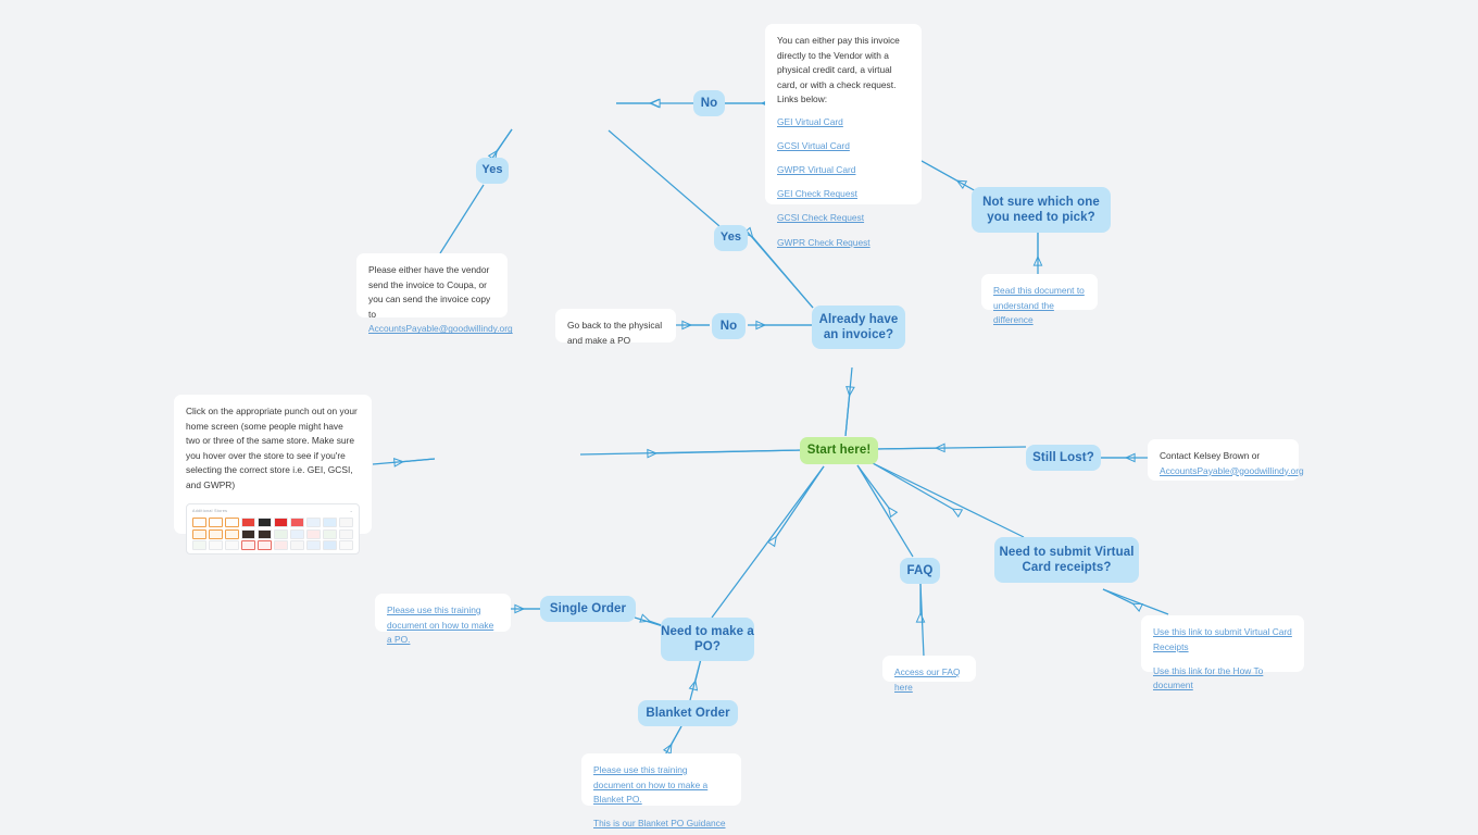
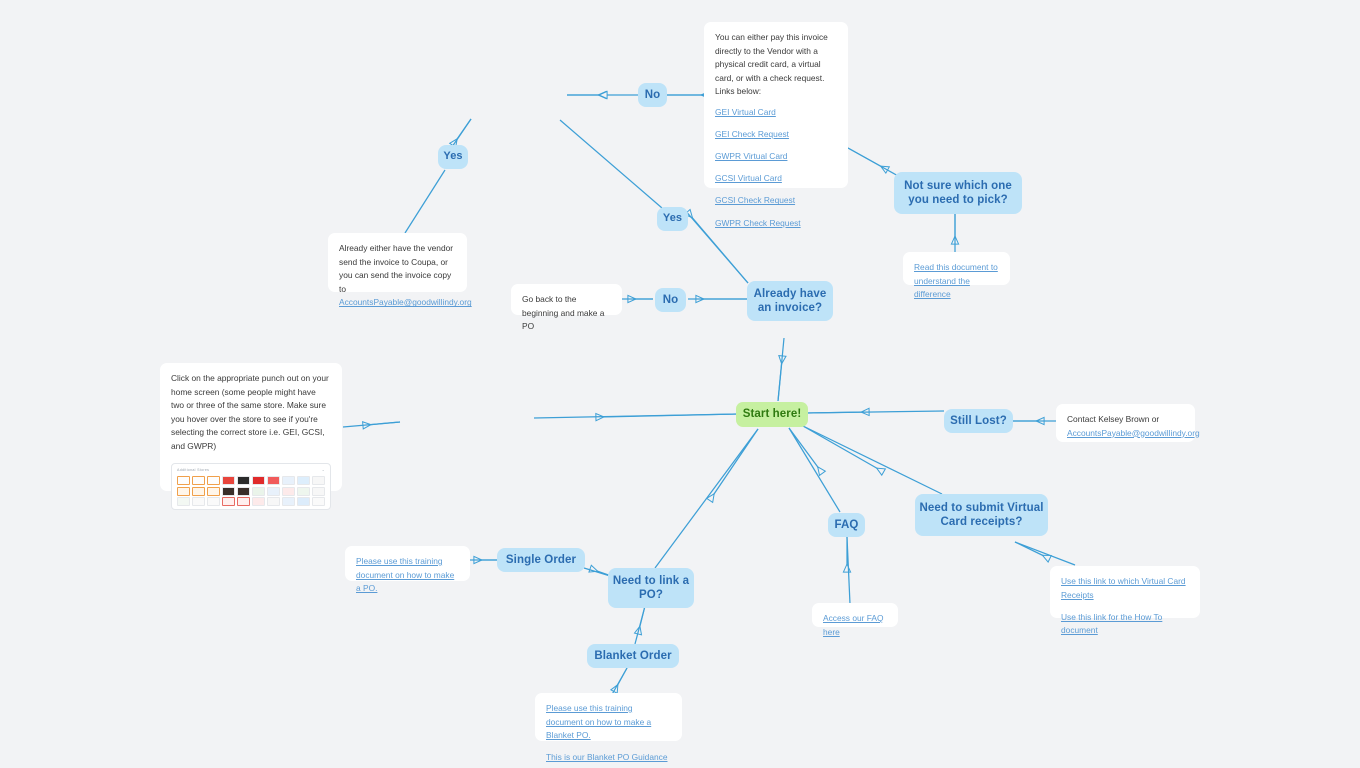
  No
  Yes
  Yes
  Already have an invoice?
  No
  Not sure which one you need to pick?
  Start here!
  Still Lost?
- Need to make a PO?
+ Need to link a PO?
  Single Order
  Blanket Order
  FAQ
  Need to submit Virtual Card receipts?
  You can either pay this invoice directly to the Vendor with a physical credit card, a virtual card, or with a check request. Links below:
  GEI Virtual Card
- GCSI Virtual Card
+ GEI Check Request
  GWPR Virtual Card
- GEI Check Request
+ GCSI Virtual Card
  GCSI Check Request
  GWPR Check Request
- Please either have the vendor send the invoice to Coupa, or you can send the invoice copy to
+ Already either have the vendor send the invoice to Coupa, or you can send the invoice copy to
  AccountsPayable@goodwillindy.org
- Go back to the physical and make a PO
+ Go back to the beginning and make a PO
  Read this document to understand the difference
  Click on the appropriate punch out on your home screen (some people might have two or three of the same store. Make sure you hover over the store to see if you're selecting the correct store i.e. GEI, GCSI, and GWPR)
  Contact Kelsey Brown or
  AccountsPayable@goodwillindy.org
  Please use this training document on how to make a PO.
  Please use this training document on how to make a Blanket PO.
  This is our Blanket PO Guidance
  Access our FAQ here
- Use this link to submit Virtual Card Receipts
+ Use this link to which Virtual Card Receipts
  Use this link for the How To document
